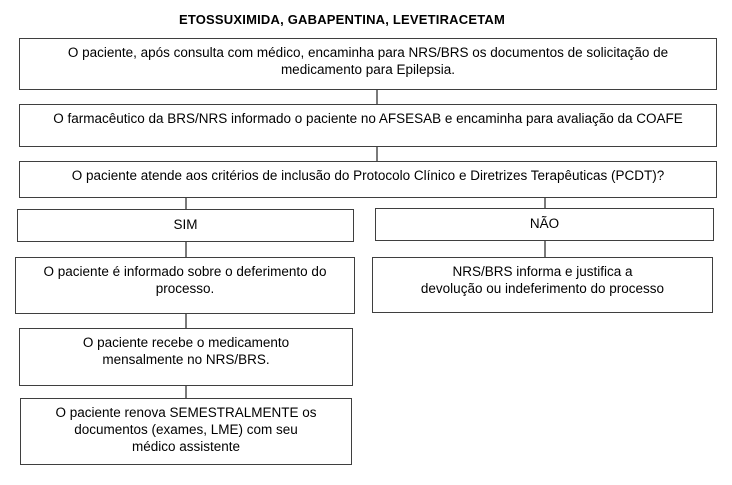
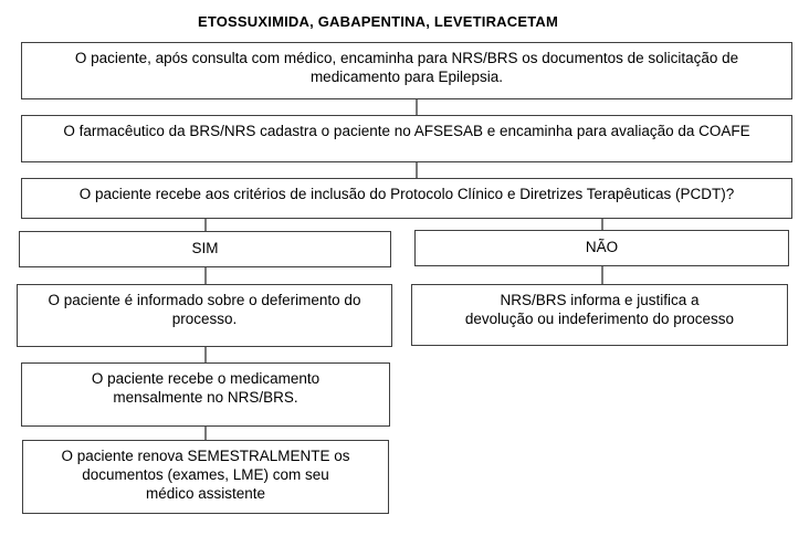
  ETOSSUXIMIDA, GABAPENTINA, LEVETIRACETAM
  O paciente, após consulta com médico, encaminha para NRS/BRS os documentos de solicitação de
  medicamento para Epilepsia.
- O farmacêutico da BRS/NRS informado o paciente no AFSESAB e encaminha para avaliação da COAFE
+ O farmacêutico da BRS/NRS cadastra o paciente no AFSESAB e encaminha para avaliação da COAFE
- O paciente atende aos critérios de inclusão do Protocolo Clínico e Diretrizes Terapêuticas (PCDT)?
+ O paciente recebe aos critérios de inclusão do Protocolo Clínico e Diretrizes Terapêuticas (PCDT)?
  SIM
  NÃO
  O paciente é informado sobre o deferimento do
  processo.
  NRS/BRS informa e justifica a
  devolução ou indeferimento do processo
  O paciente recebe o medicamento
  mensalmente no NRS/BRS.
  O paciente renova SEMESTRALMENTE os
  documentos (exames, LME) com seu
  médico assistente
